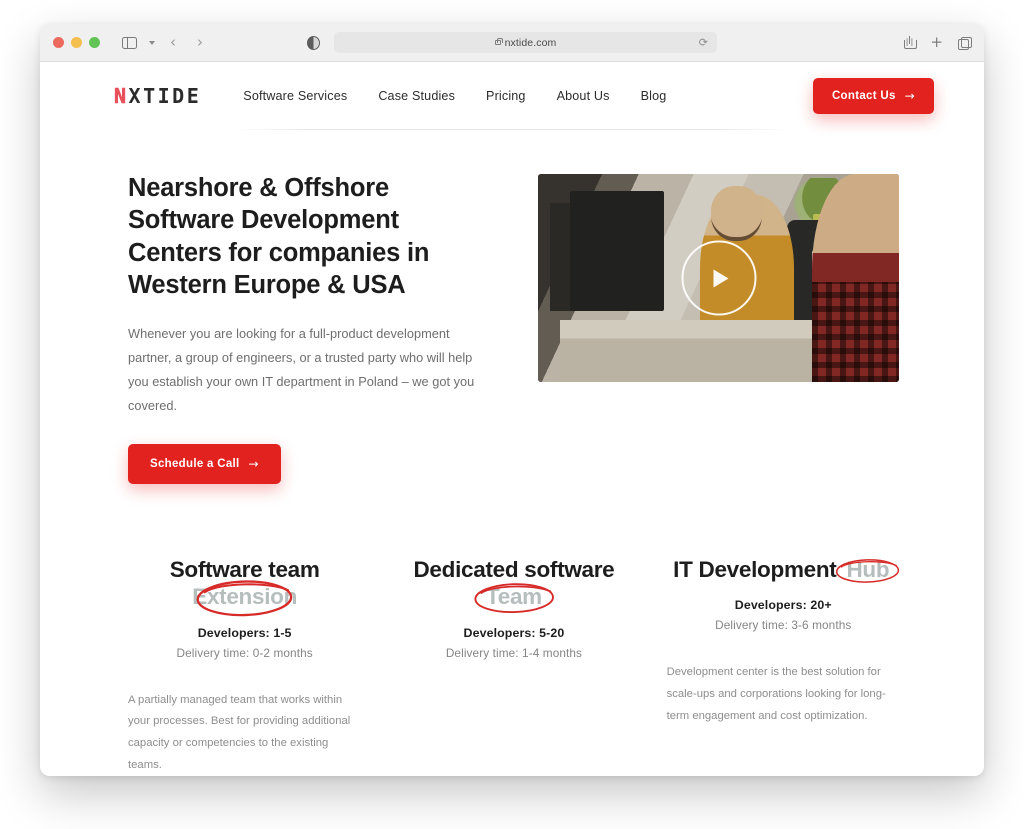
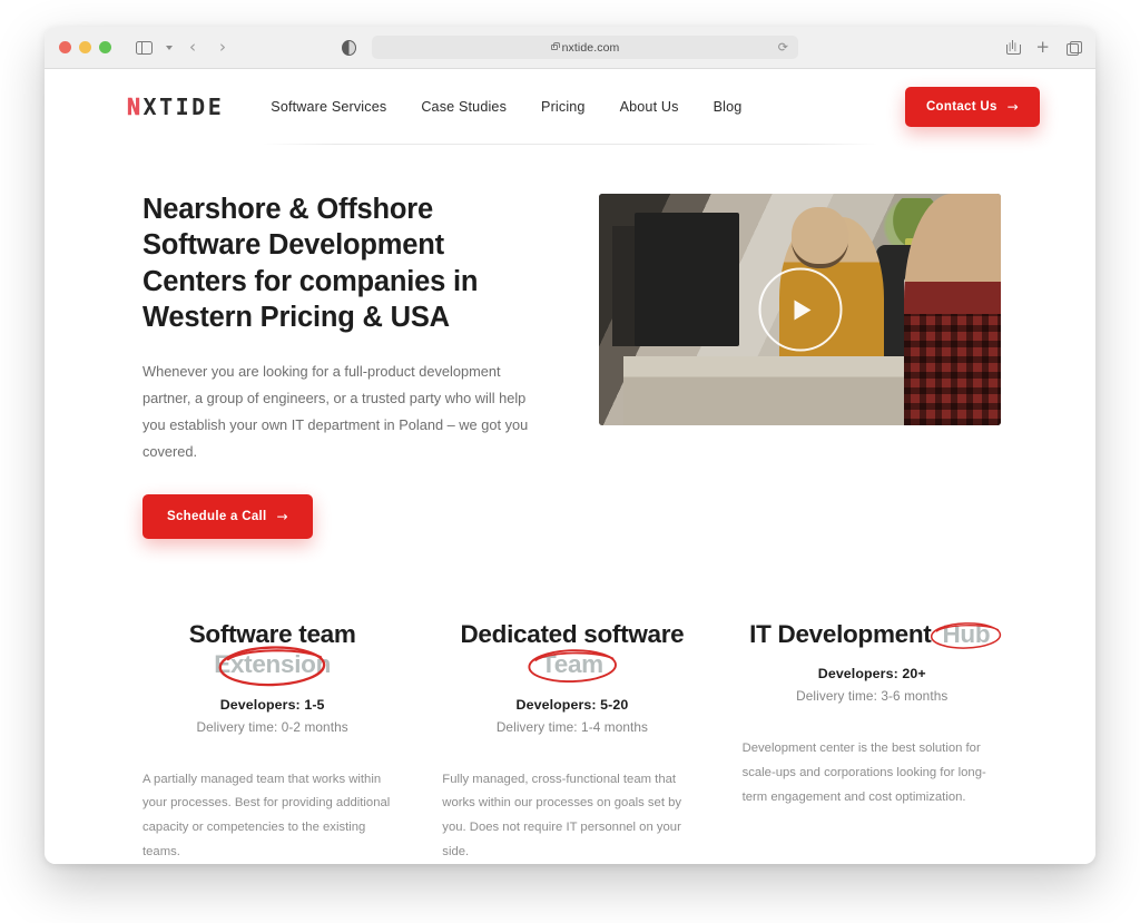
  ‹
  ›
  nxtide.com
  ⟳
  +
  N
  XTIDE
  Software Services
  Case Studies
  Pricing
  About Us
  Blog
  Contact Us
  →
- Nearshore & Offshore Software Development Centers for companies in Western Europe & USA
+ Nearshore & Offshore Software Development Centers for companies in Western Pricing & USA
  Whenever you are looking for a full-product development partner, a group of engineers, or a trusted party who will help you establish your own IT department in Poland – we got you covered.
  Schedule a Call
  →
  Software team xtensio
  Developers: 1-5
  Delivery time: 0-2 months
  A partially managed team that works within your processes. Best for providing additional capacity or competencies to the existing teams.
  Dedicated software Team
  Developers: 5-20
  Delivery time: 1-4 months
+ Fully managed, cross-functional team that works within our processes on goals set by you. Does not require IT personnel on your side.
  IT Development Hub
  Developers: 20+
  Delivery time: 3-6 months
  Development center is the best solution for scale-ups and corporations looking for long-term engagement and cost optimization.
